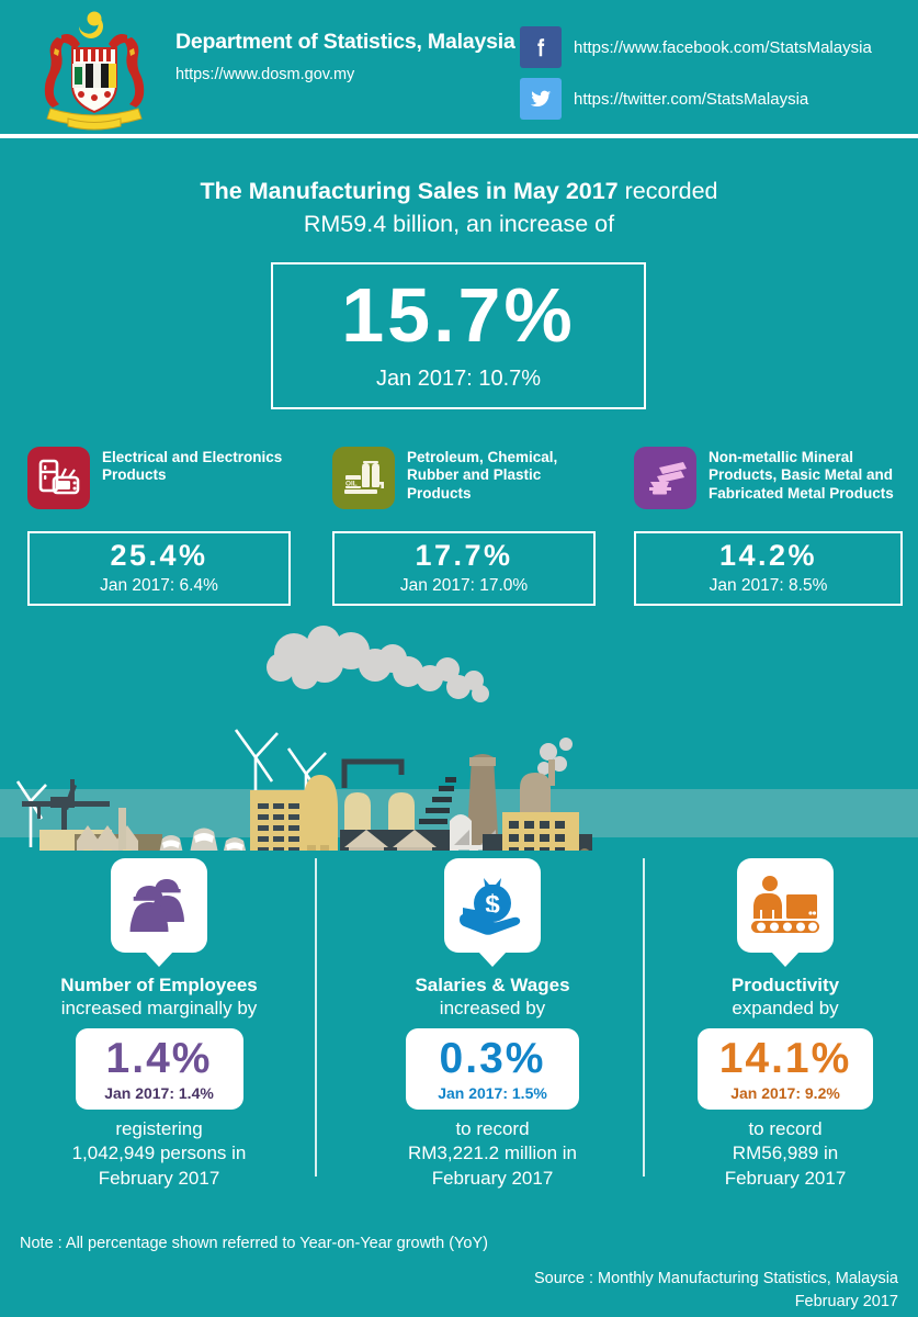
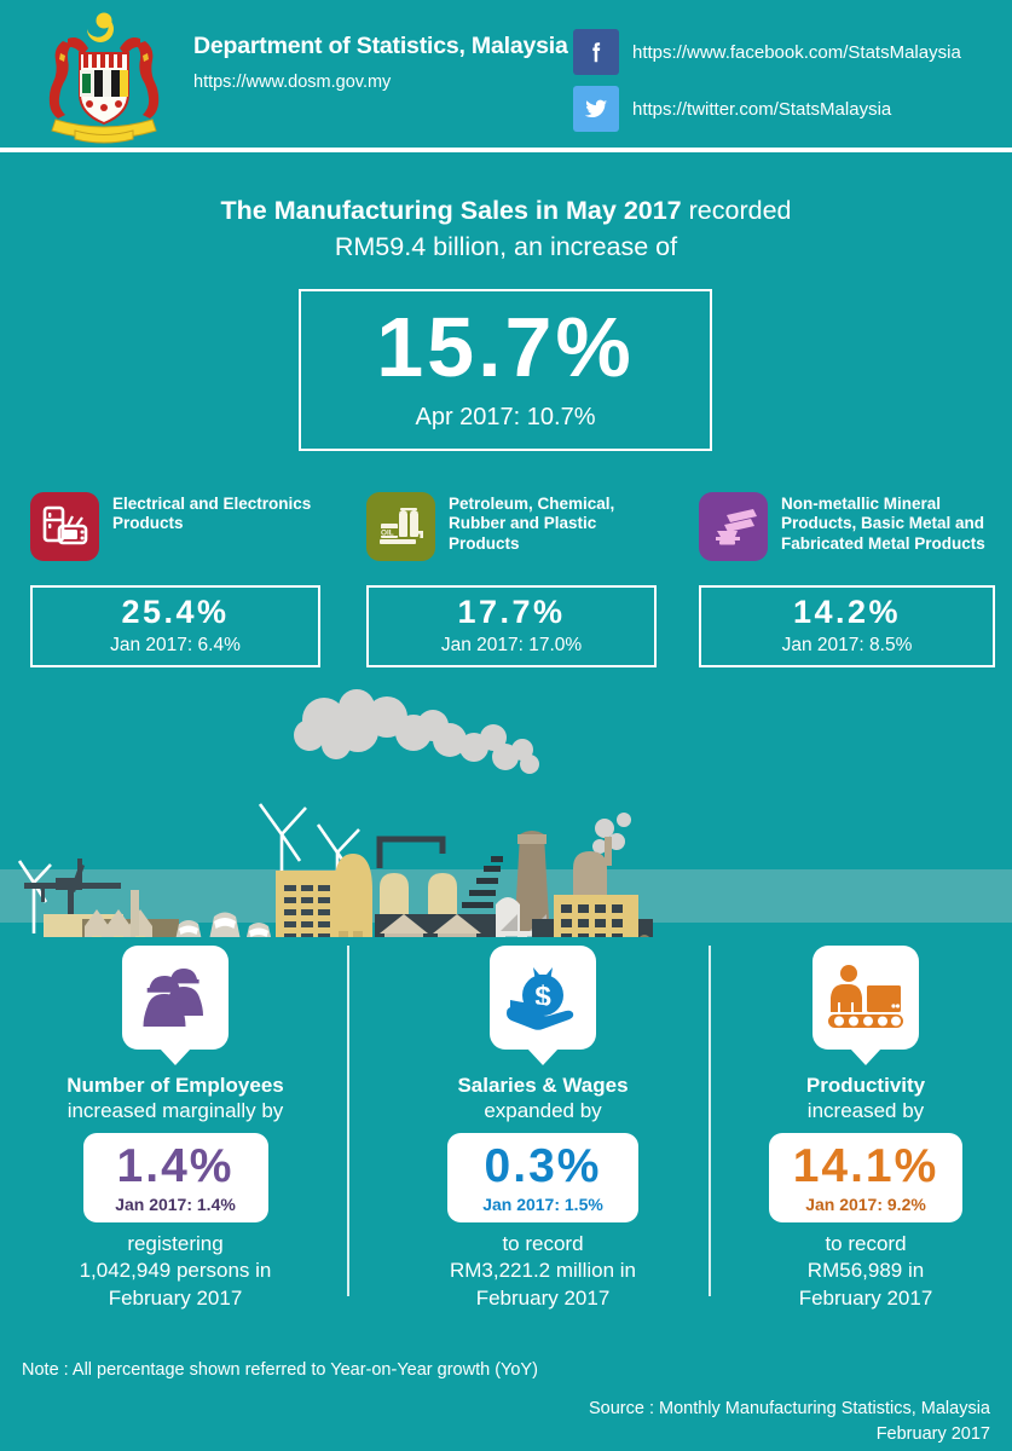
  Department of Statistics, Malaysia
  https://www.dosm.gov.my
  https://www.facebook.com/StatsMalaysia
  https://twitter.com/StatsMalaysia
  The Manufacturing Sales in May 2017 recorded
  RM59.4 billion, an increase of
  15.7%
- Jan 2017: 10.7%
+ Apr 2017: 10.7%
  Electrical and Electronics Products
  25.4%
  Jan 2017: 6.4%
  Petroleum, Chemical, Rubber and Plastic Products
  17.7%
  Jan 2017: 17.0%
  Non-metallic Mineral Products, Basic Metal and Fabricated Metal Products
  14.2%
  Jan 2017: 8.5%
  Number of Employees
  increased marginally by
  1.4%
  Jan 2017: 1.4%
  registering
  1,042,949 persons in
  February 2017
  $
  Salaries & Wages
- increased by
+ expanded by
  0.3%
  Jan 2017: 1.5%
  to record
  RM3,221.2 million in
  February 2017
  Productivity
- expanded by
+ increased by
  14.1%
  Jan 2017: 9.2%
  to record
  RM56,989 in
  February 2017
  Note : All percentage shown referred to Year-on-Year growth (YoY)
  Source : Monthly Manufacturing Statistics, Malaysia
  February 2017
